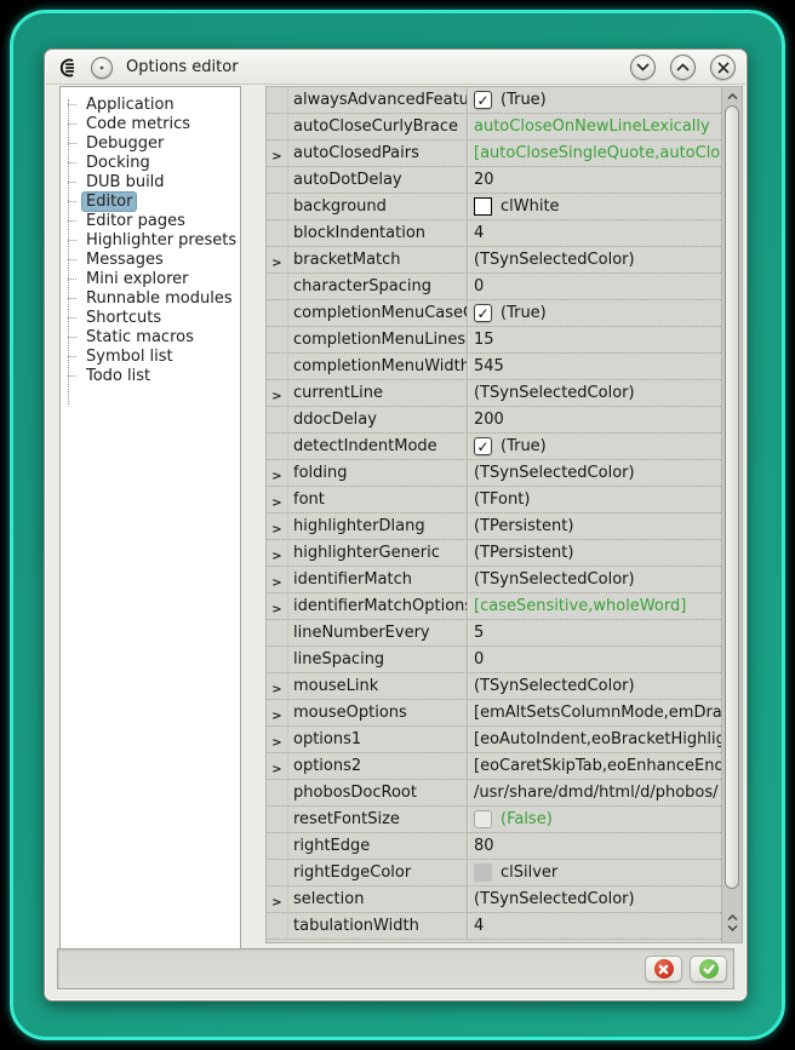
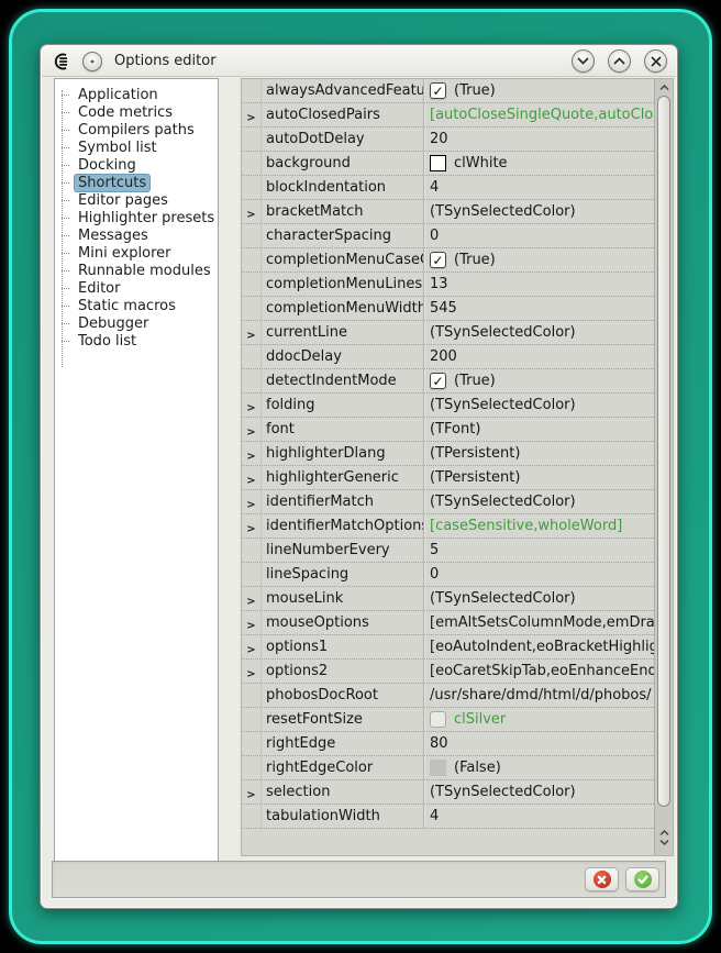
  Options editor
  Application
  Code metrics
+ Compilers paths
- Debugger
+ Symbol list
  Docking
- DUB build
- Editor
+ Shortcuts
  Editor pages
  Highlighter presets
  Messages
  Mini explorer
  Runnable modules
- Shortcuts
+ Editor
  Static macros
- Symbol list
+ Debugger
  Todo list
  alwaysAdvancedFeatu
  (True)
- autoCloseCurlyBrace
- autoCloseOnNewLineLexically
  autoClosedPairs
  [autoCloseSingleQuote,autoClo
  autoDotDelay
  20
  background
  clWhite
  blockIndentation
  4
  bracketMatch
  (TSynSelectedColor)
  characterSpacing
  0
  completionMenuCase
  (True)
  completionMenuLines
- 15
+ 13
  completionMenuWidth
  545
  currentLine
  (TSynSelectedColor)
  ddocDelay
  200
  detectIndentMode
  (True)
  folding
  (TSynSelectedColor)
  font
  (TFont)
  highlighterDlang
  (TPersistent)
  highlighterGeneric
  (TPersistent)
  identifierMatch
  (TSynSelectedColor)
  identifierMatchOption
  [caseSensitive,wholeWord]
  lineNumberEvery
  5
  lineSpacing
  0
  mouseLink
  (TSynSelectedColor)
  mouseOptions
  [emAltSetsColumnMode,emDra
  options1
  [eoAutoIndent,eoBracketHighli
  options2
  [eoCaretSkipTab,eoEnhanceEnd
  phobosDocRoot
  /usr/share/dmd/html/d/phobos/
  resetFontSize
- (False)
+ clSilver
  rightEdge
  80
  rightEdgeColor
- clSilver
+ (False)
  selection
  (TSynSelectedColor)
  tabulationWidth
  4
